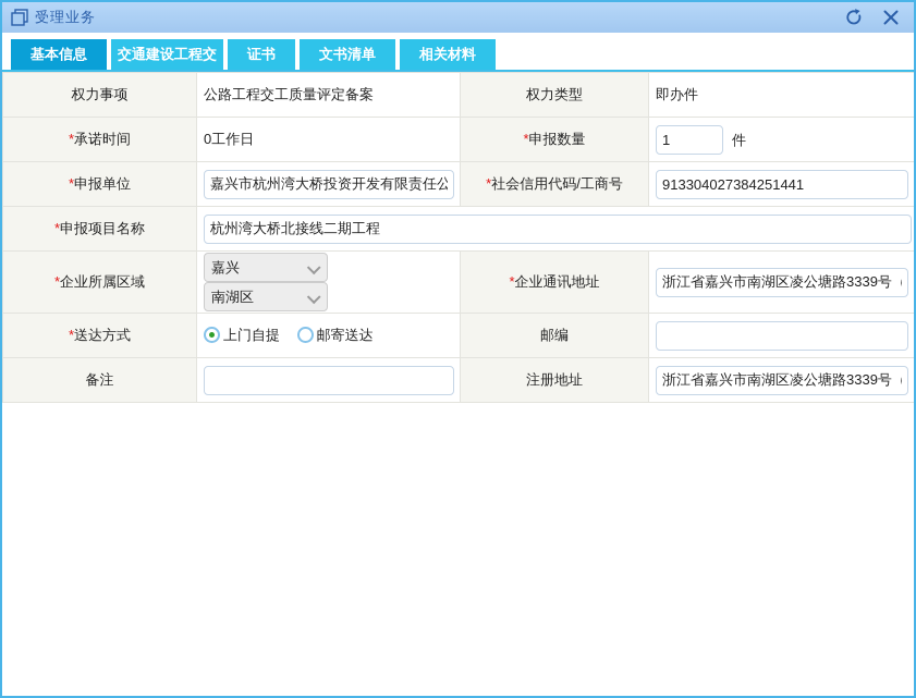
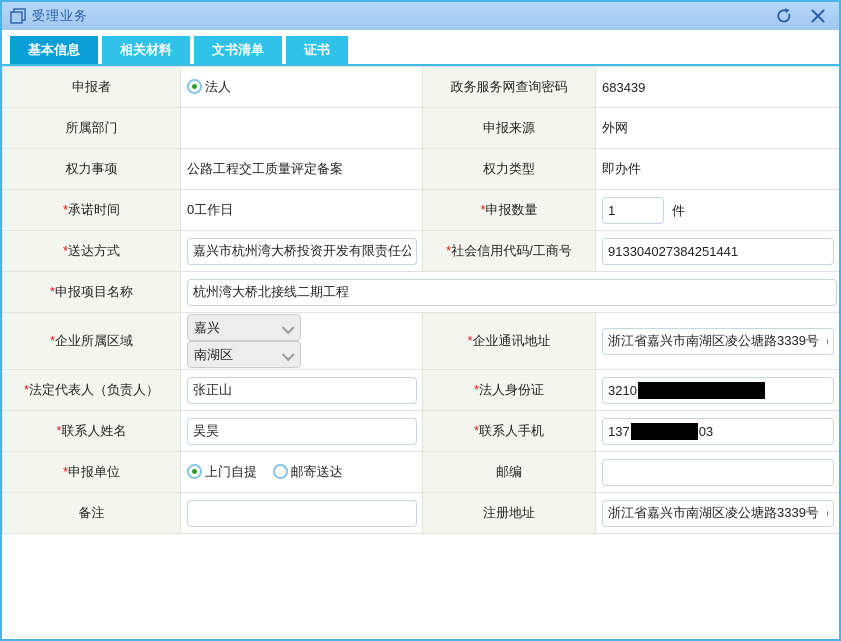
  受理业务
  基本信息
- 交通建设工程交
- 证书
+ 相关材料
  文书清单
- 相关材料
+ 证书
+ 申报者	法人	政务服务网查询密码	683439
+ 所属部门		申报来源	外网
  权力事项	公路工程交工质量评定备案	权力类型	即办件
  *承诺时间	0工作日	*申报数量	1 件
- *申报单位	嘉兴市杭州湾大桥投资开发有限责任公	*社会信用代码/工商号	913304027384251441
+ *送达方式	嘉兴市杭州湾大桥投资开发有限责任公	*社会信用代码/工商号	913304027384251441
  *申报项目名称	杭州湾大桥北接线二期工程
  *企业所属区域	嘉兴 南湖区	*企业通讯地址	浙江省嘉兴市南湖区凌公塘路3339号（
+ *法定代表人（负责人）	张正山	*法人身份证	3210
+ *联系人姓名	吴昊	*联系人手机	137 03
- *送达方式	上门自提 邮寄送达	邮编
+ *申报单位	上门自提 邮寄送达	邮编
  备注		注册地址	浙江省嘉兴市南湖区凌公塘路3339号（
